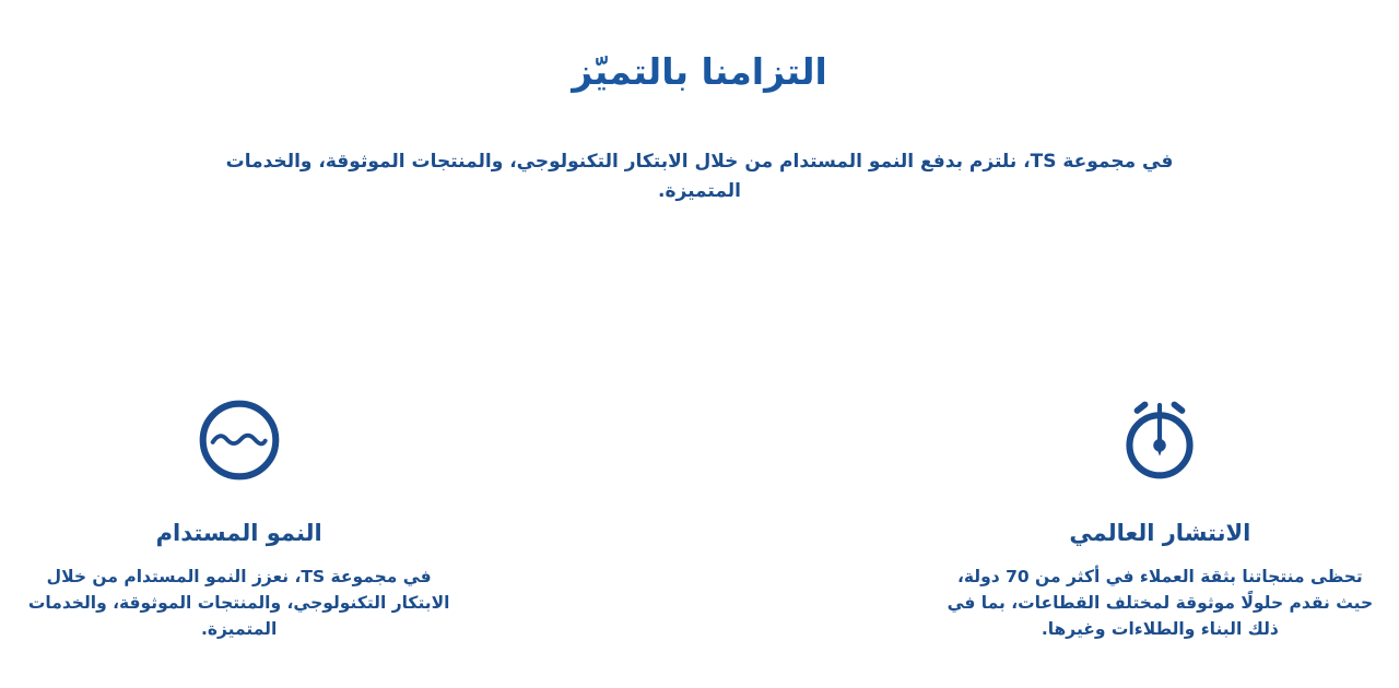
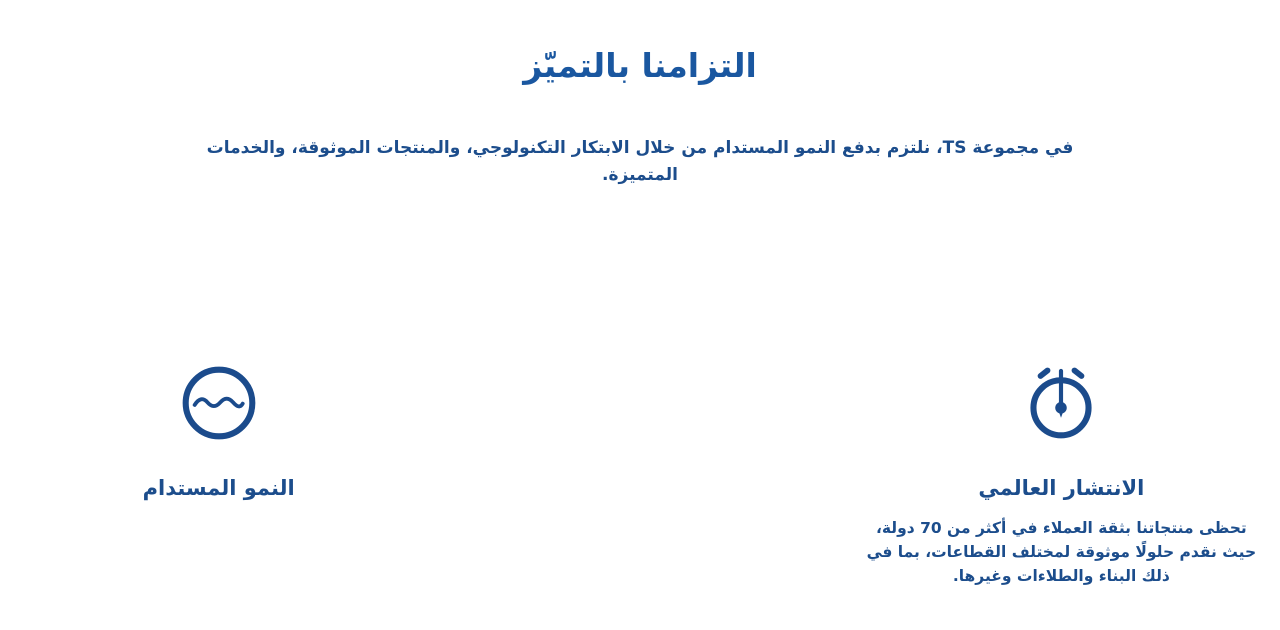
  التزامنا بالتميّز
  في مجموعة TS، نلتزم بدفع النمو المستدام من خلال الابتكار التكنولوجي، والمنتجات الموثوقة، والخدمات المتميزة.
  الانتشار العالمي
  تحظى منتجاتنا بثقة العملاء في أكثر من 70 دولة، حيث نقدم حلولًا موثوقة لمختلف القطاعات، بما في ذلك البناء والطلاءات وغيرها.
  النمو المستدام
- في مجموعة TS، نعزز النمو المستدام من خلال الابتكار التكنولوجي، والمنتجات الموثوقة، والخدمات المتميزة.
